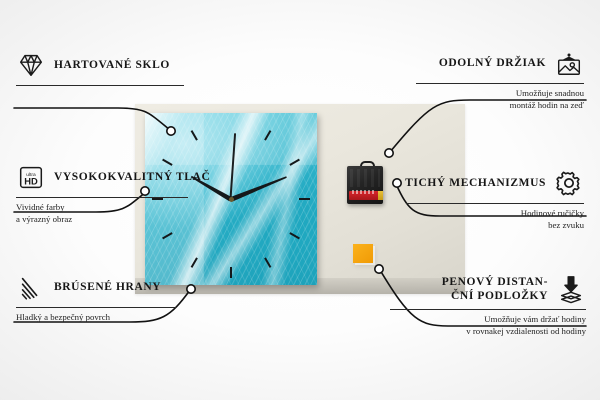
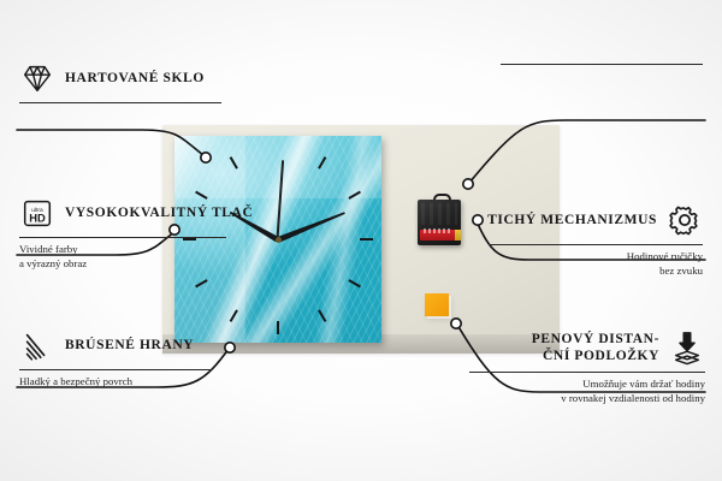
  HARTOVANÉ SKLO
  HD
  VYSOKOKVALITNÝ TLAČ
  Vividné farby
  a výrazný obraz
  BRÚSENÉ HRANY
  Hladký a bezpečný povrch
- ODOLNÝ DRŽIAK
- Umožňuje snadnou
- montáž hodin na zeď
  TICHÝ MECHANIZMUS
  Hodinové ručičky
  bez zvuku
  PENOVÝ DISTAN-
  ČNÍ PODLOŽKY
  Umožňuje vám držať hodiny
  v rovnakej vzdialenosti od hodiny
